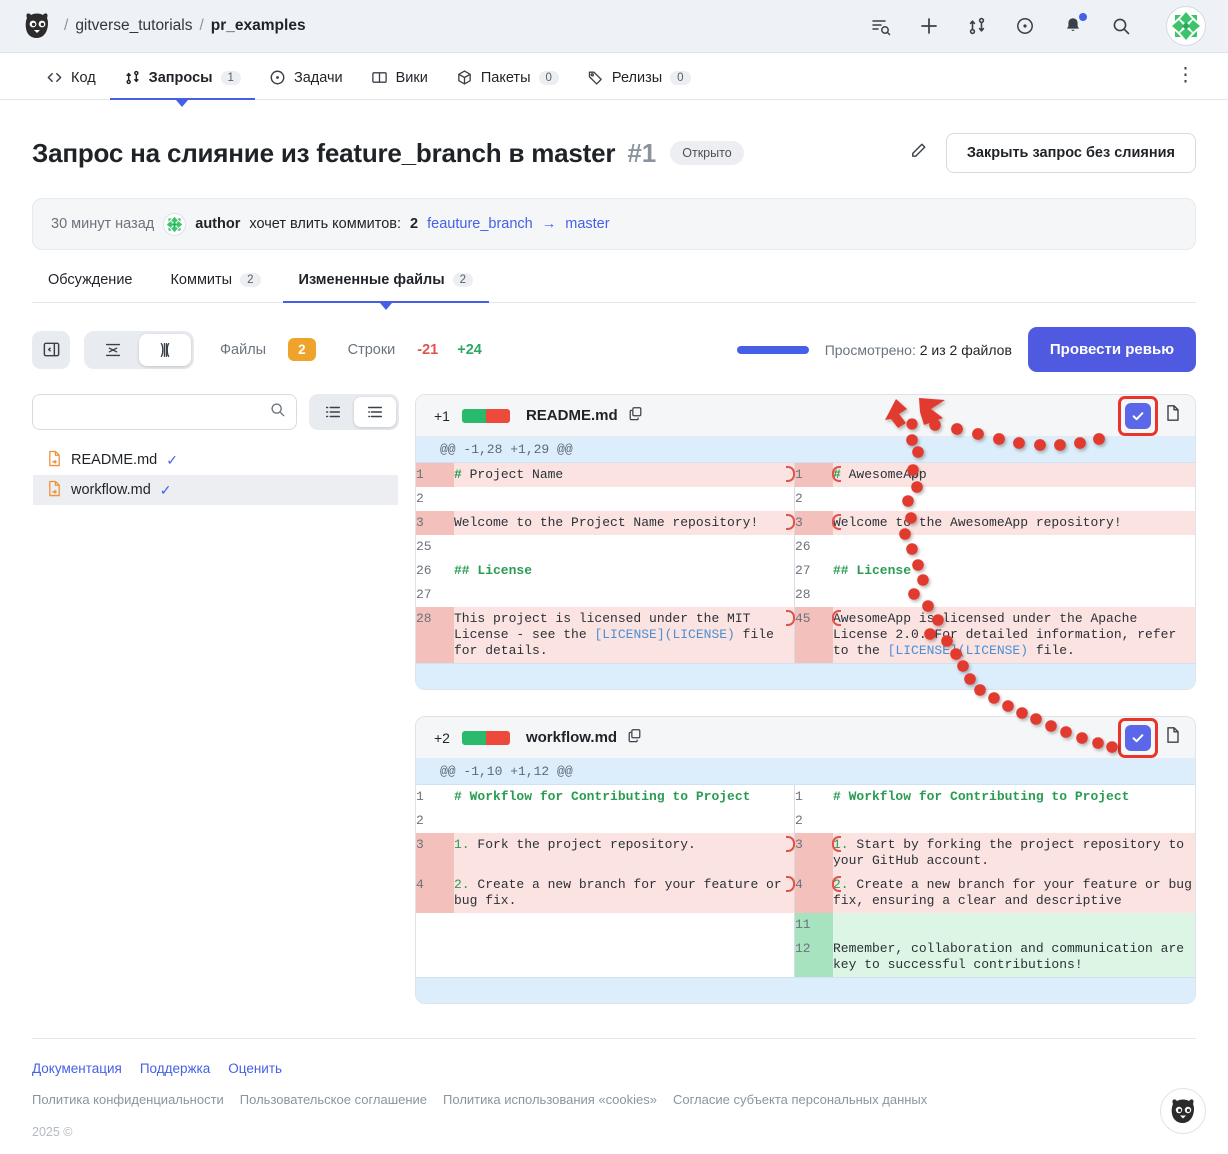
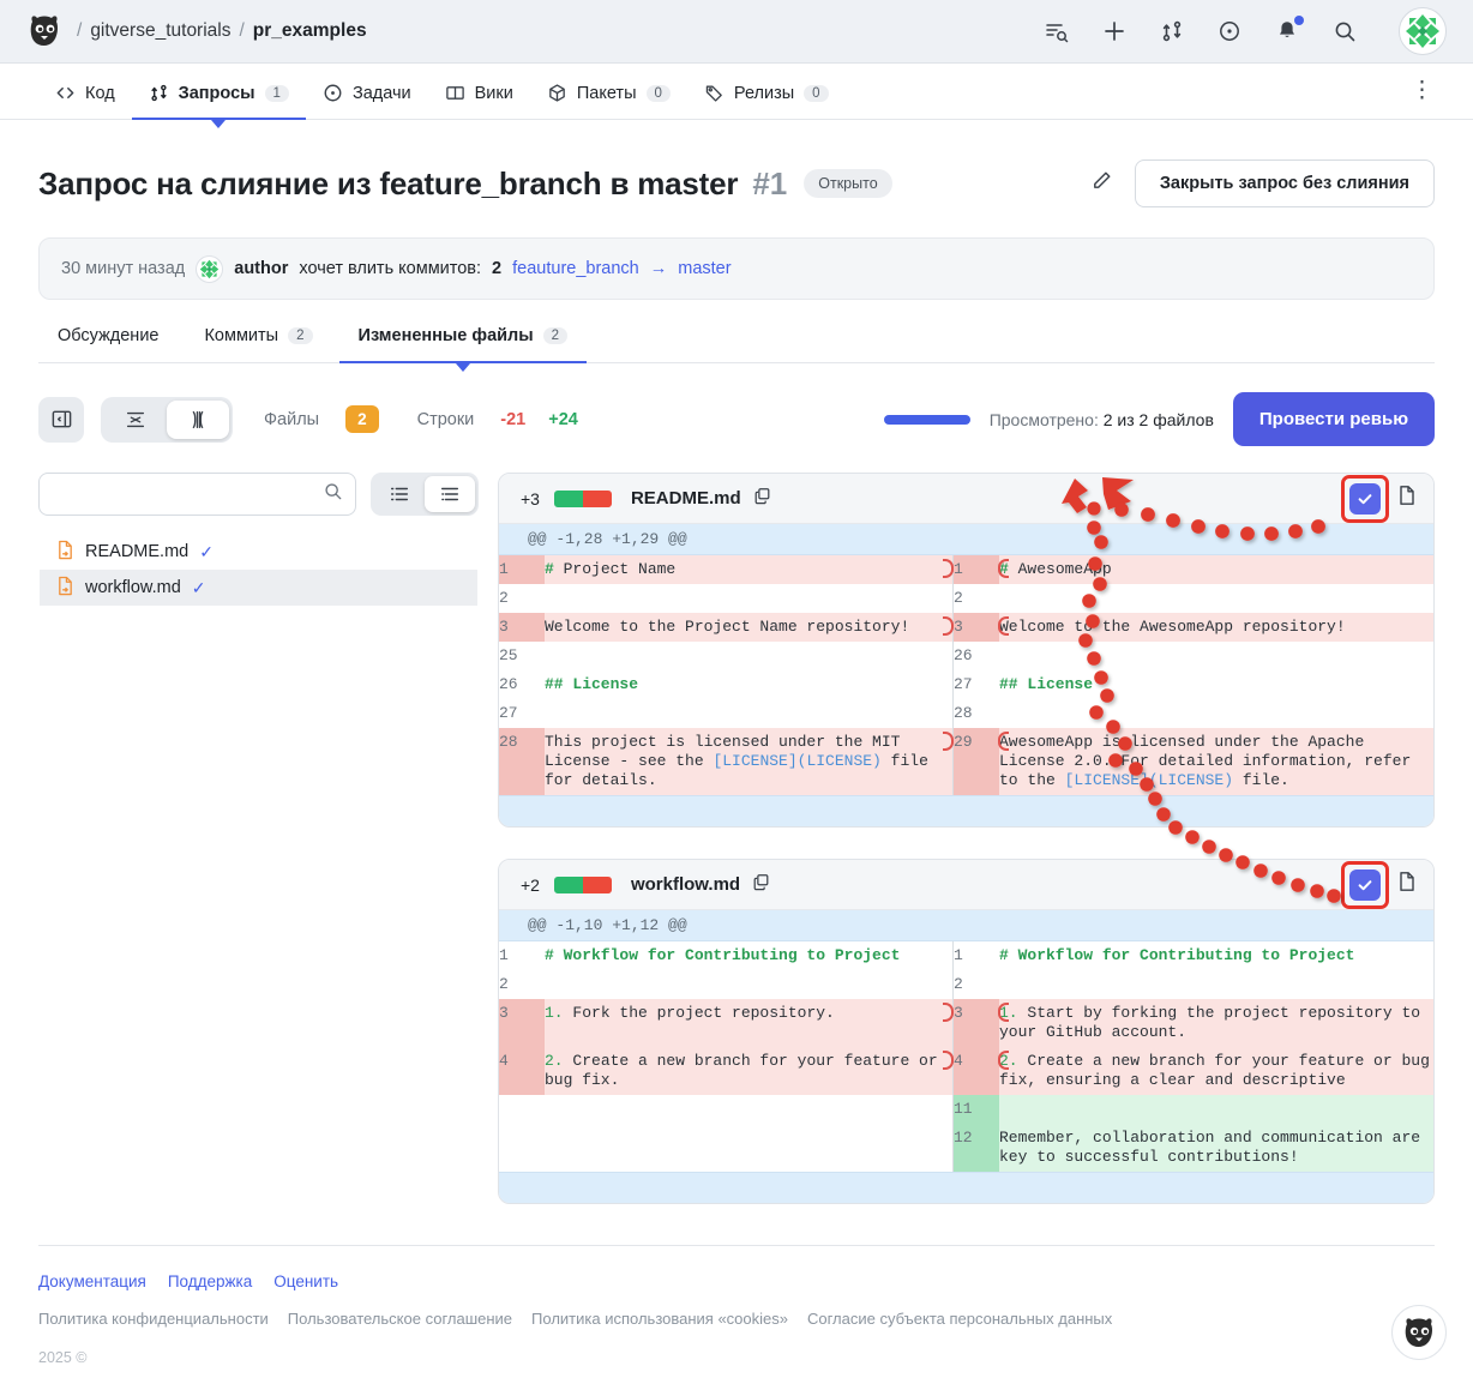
  /
  gitverse_tutorials
  /
  pr_examples
  Код
  Запросы
  1
  Задачи
  Вики
  Пакеты
  0
  Релизы
  0
  ⋮
  Запрос на слияние из feature_branch в master
  #1
  Открыто
  Закрыть запрос без слияния
  30 минут назад
  author
  хочет влить коммитов:
  2
  feauture_branch
  →
  master
  Обсуждение
  Коммиты
  2
  Измененные файлы
  2
  Файлы
  2
  Строки
  -21
  +24
  Просмотрено: 2 из 2 файлов
  Провести ревью
  README.md
  ✓
  workflow.md
  ✓
- +1
+ +3
  README.md
  @@ -1,28 +1,29 @@
  1	# Project Name		1	# AwesomeAp
  2			2
  3	Welcome to the Project Name repository!		3	Welcome to the AwesomeApp repository!
  25			26
  26	## License		27	## License
  27			28
- 28	This project is licensed under the MIT License - see the [LICENSE](LICENSE) file for details.		45	AwesomeApp is licensed under the Apache License 2.0. For detailed information, refer to the [LICENSE(LICENSE) file.
+ 28	This project is licensed under the MIT License - see the [LICENSE](LICENSE) file for details.		29	AwesomeApp is licensed under the Apache License 2.0. For detailed information, refer to the [LICENSE(LICENSE) file.
  +2
  workflow.md
  @@ -1,10 +1,12 @@
  1	# Workflow for Contributing to Project		1	# Workflow for Contributing to Project
  2			2
  3	1. Fork the project repository.		3	1. Start by forking the project repository to your GitHub account.
  4	2. Create a new branch for your feature or bug fix.		4	2. Create a new branch for your feature or bug fix, ensuring a clear and descriptive
  			11
  			12	Remember, collaboration and communication are key to successful contributions!
  Документация
  Поддержка
  Оценить
  Политика конфиденциальности
  Пользовательское соглашение
  Политика использования «cookies»
  Согласие субъекта персональных данных
  2025 ©
